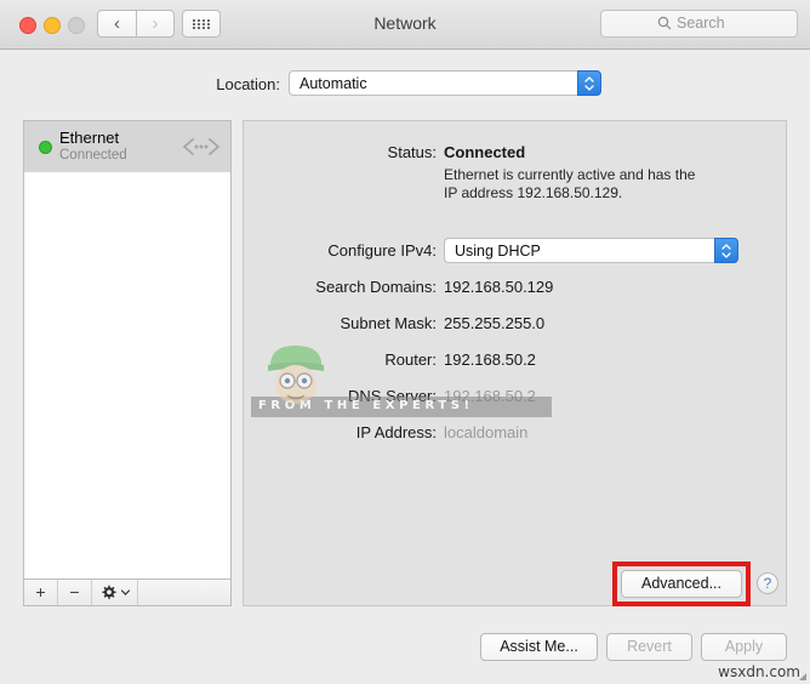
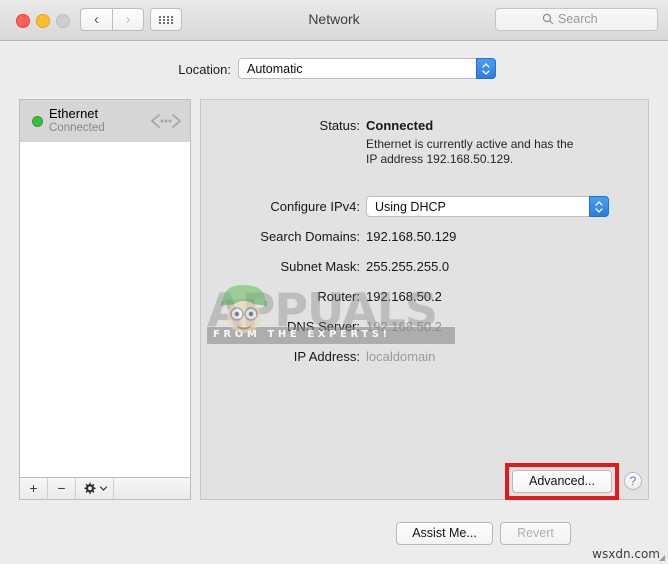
  ‹
  ›
  Network
  Search
  Location:
  Automatic
  Ethernet
  Connected
  +
  −
  Status:
  Connected
  Ethernet is currently active and has the IP address 192.168.50.129.
  Configure IPv4:
  Using DHCP
  Search Domains:
  192.168.50.129
  Subnet Mask:
  255.255.255.0
  Router:
  192.168.50.2
  DNS Server:
  192.168.50.2
  IP Address:
  localdomain
+ APPUALS
  FROM THE EXPERTS!
  Advanced...
  ?
  Assist Me...
  Revert
- Apply
  wsxdn.com
